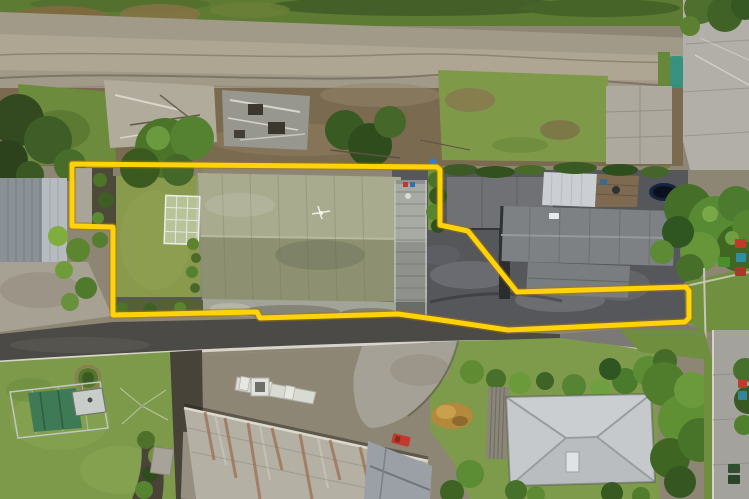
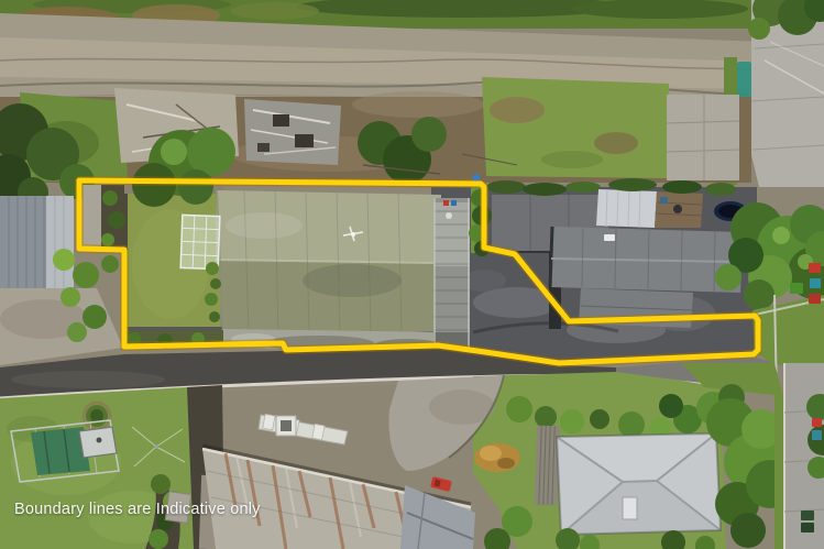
+ Boundary lines are Indicative only
